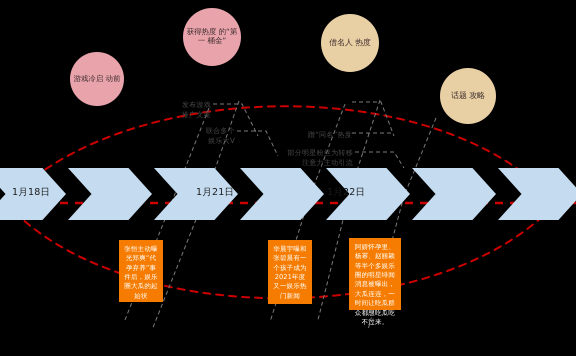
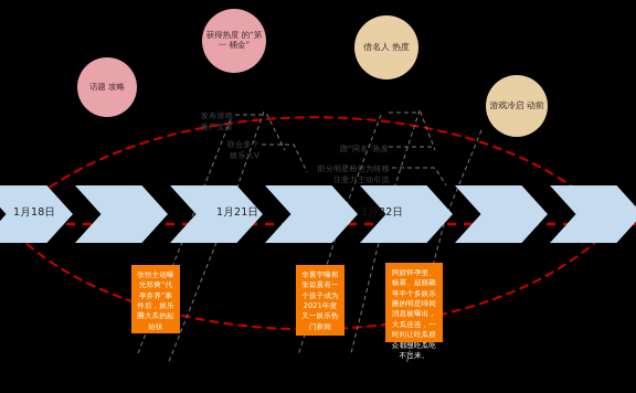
  1月18日
  1月21日
  1月22日
- 游戏冷启 动前
+ 话题 攻略
  获得热度 的“第一 桶金”
  借名人 热度
- 话题 攻略
+ 游戏冷启 动前
  发布游戏
  推广文案
  联合多个
  娱乐大V
  蹭“同名”热度
  部分明星粉丝为转移
  注意力主动引流
  张恒主动曝孕弃养”事件后，娱乐圈大瓜的起始状
  华晨宇曝和个孩子成为2021年度又一娱乐热门新闻
  阿娇怀孕里、等半个多娱乐圈的明星绯闻消息被曝出，大瓜连连，一时间让吃瓜群众都想吃瓜吃不过来。
